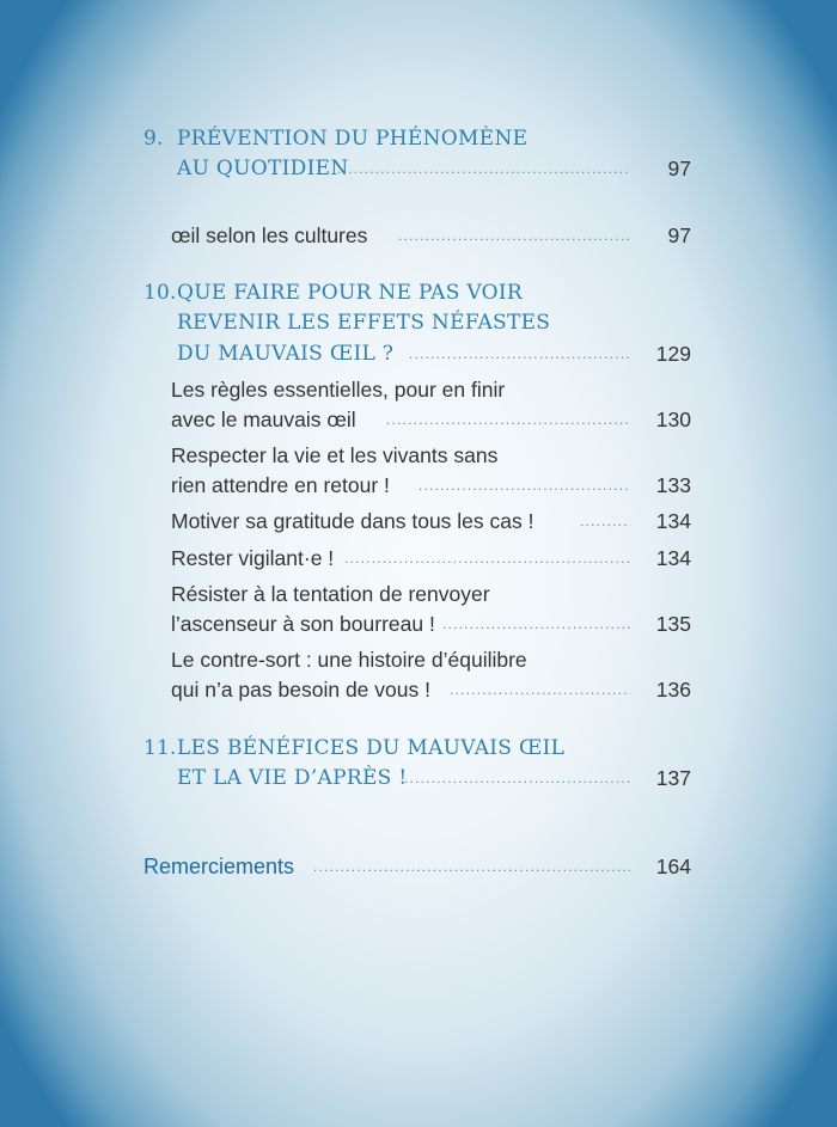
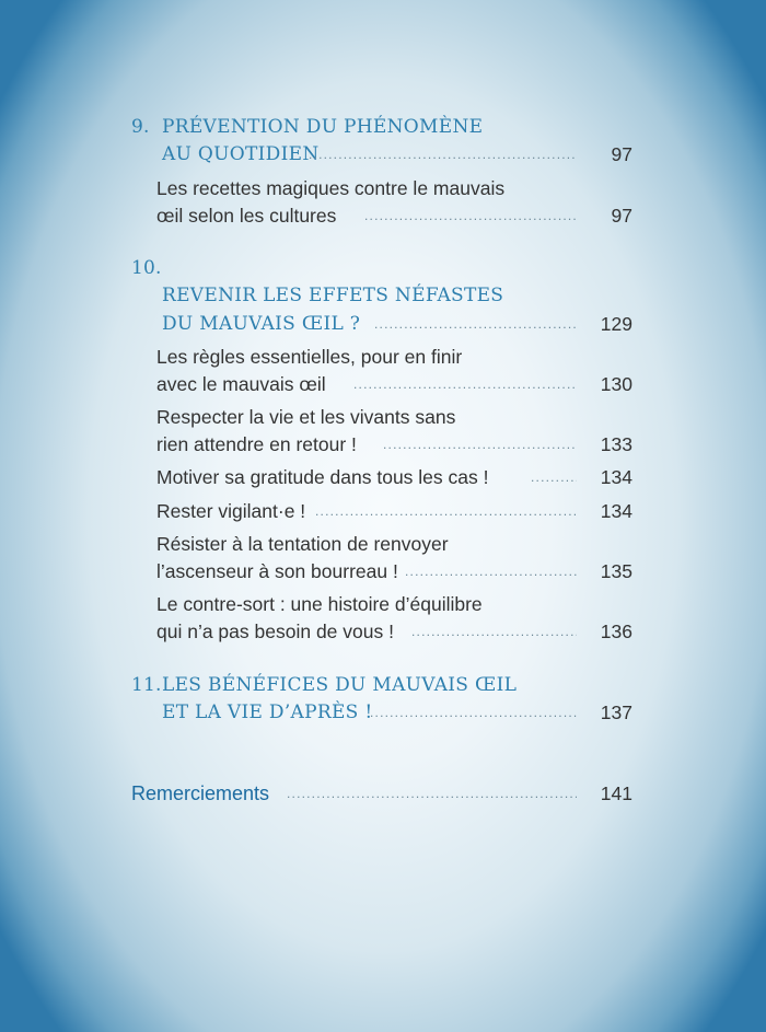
  9.
  PRÉVENTION DU PHÉNOMÈNE
  AU QUOTIDIEN
  97
+ Les recettes magiques contre le mauvais
  œil selon les cultures
  97
  10.
- QUE FAIRE POUR NE PAS VOIR
  REVENIR LES EFFETS NÉFASTES
  DU MAUVAIS ŒIL ?
  129
  Les règles essentielles, pour en finir
  avec le mauvais œil
  130
  Respecter la vie et les vivants sans
  rien attendre en retour !
  133
  Motiver sa gratitude dans tous les cas !
  134
  Rester vigilant·e !
  134
  Résister à la tentation de renvoyer
  l’ascenseur à son bourreau !
  135
  Le contre-sort : une histoire d’équilibre
  qui n’a pas besoin de vous !
  136
  11.
  LES BÉNÉFICES DU MAUVAIS ŒIL
  ET LA VIE D’APRÈS !
  137
  Remerciements
- 164
+ 141
